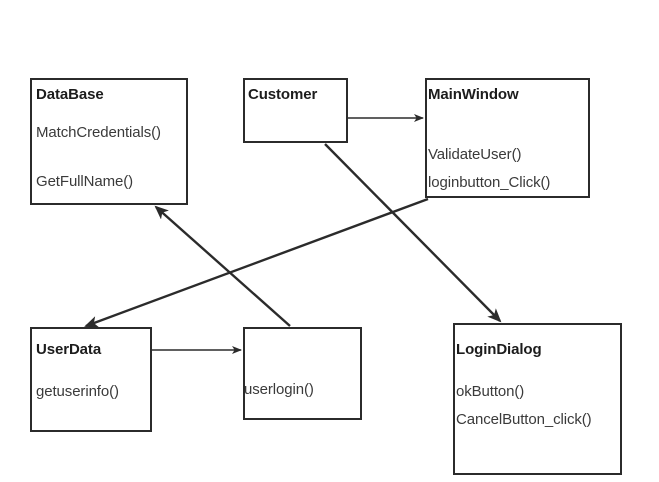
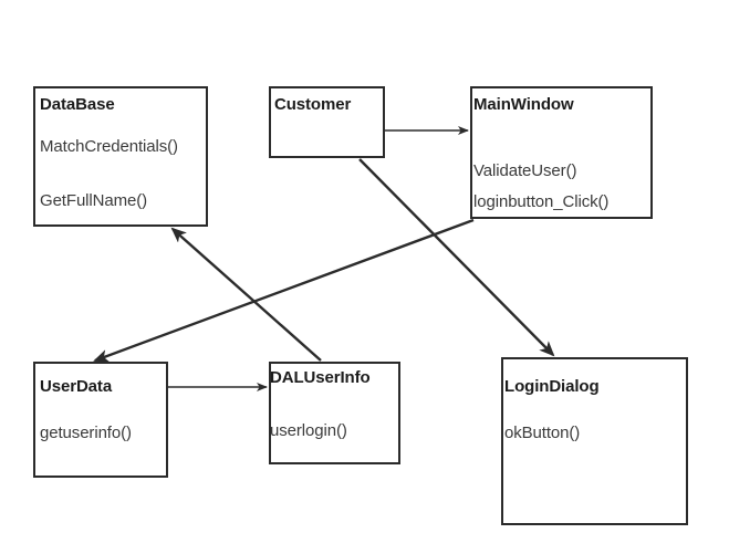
  DataBase
  MatchCredentials()
  GetFullName()
  Customer
  MainWindow
  ValidateUser()
  loginbutton_Click()
  UserData
  getuserinfo()
+ DALUserInfo
  userlogin()
  LoginDialog
  okButton()
- CancelButton_click()
